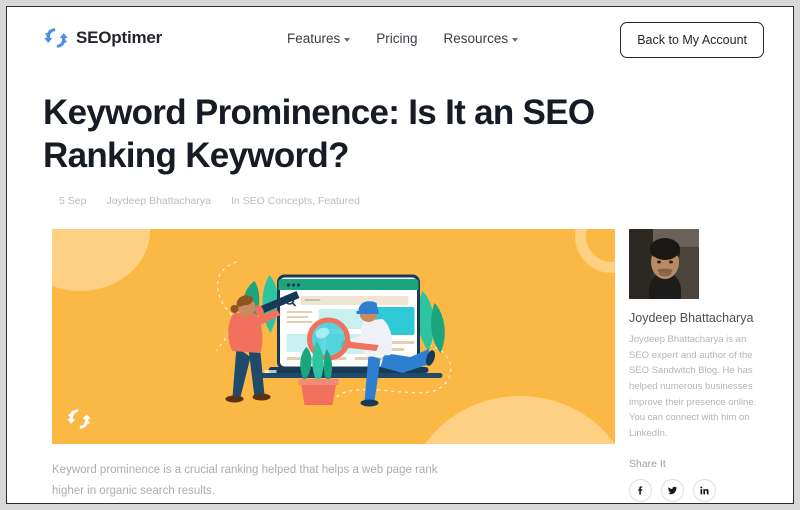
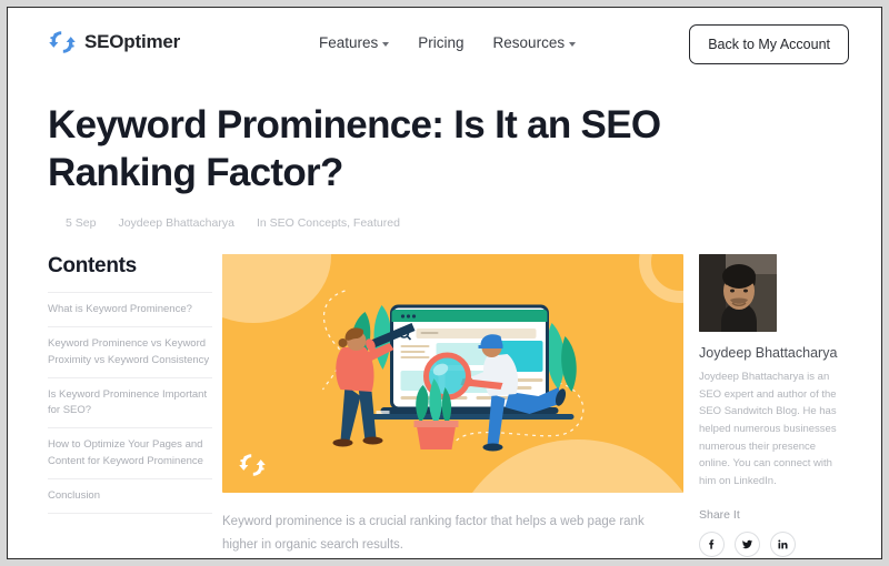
  SEOptimer
  Features
  Pricing
  Resources
  Back to My Account
- Keyword Prominence: Is It an SEO Ranking Keyword?
+ Keyword Prominence: Is It an SEO Ranking Factor?
  5 Sep
  Joydeep Bhattacharya
  In SEO Concepts, Featured
+ Contents
+ What is Keyword Prominence?
+ Keyword Prominence vs Keyword Proximity vs Keyword Consistency
+ Is Keyword Prominence Important for SEO?
+ How to Optimize Your Pages and Content for Keyword Prominence
+ Conclusion
- Keyword prominence is a crucial ranking helped that helps a web page rank higher in organic search results.
+ Keyword prominence is a crucial ranking factor that helps a web page rank higher in organic search results.
  Joydeep Bhattacharya
- Joydeep Bhattacharya is an SEO expert and author of the SEO Sandwitch Blog. He has helped numerous businesses improve their presence online. You can connect with him on LinkedIn.
+ Joydeep Bhattacharya is an SEO expert and author of the SEO Sandwitch Blog. He has helped numerous businesses numerous their presence online. You can connect with him on LinkedIn.
  Share It
